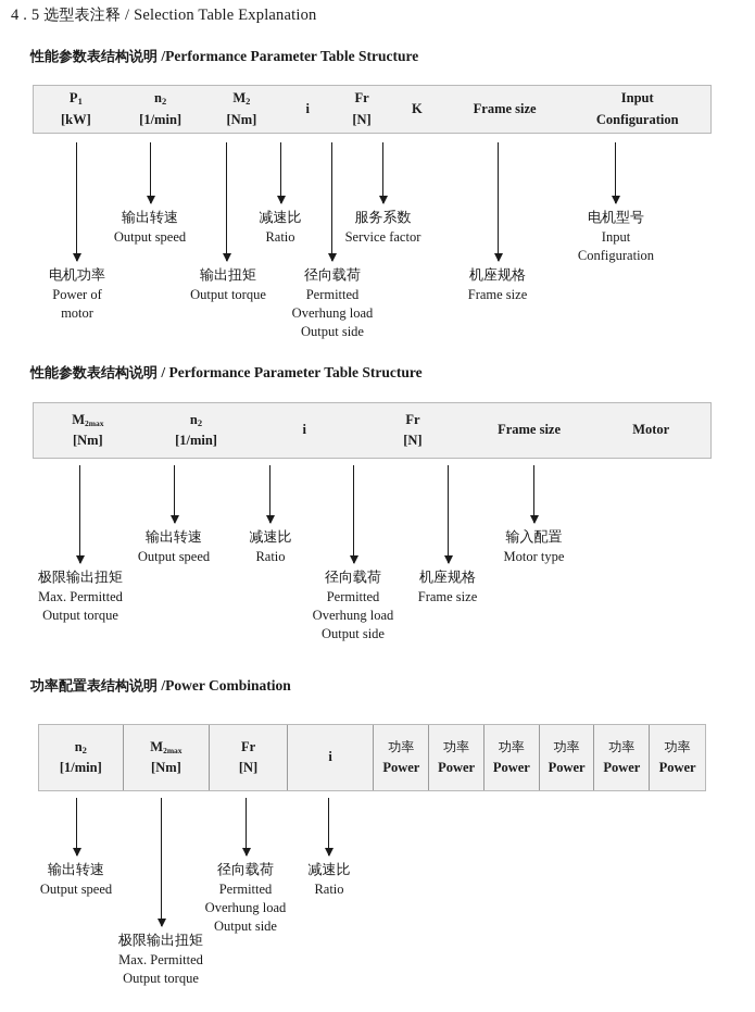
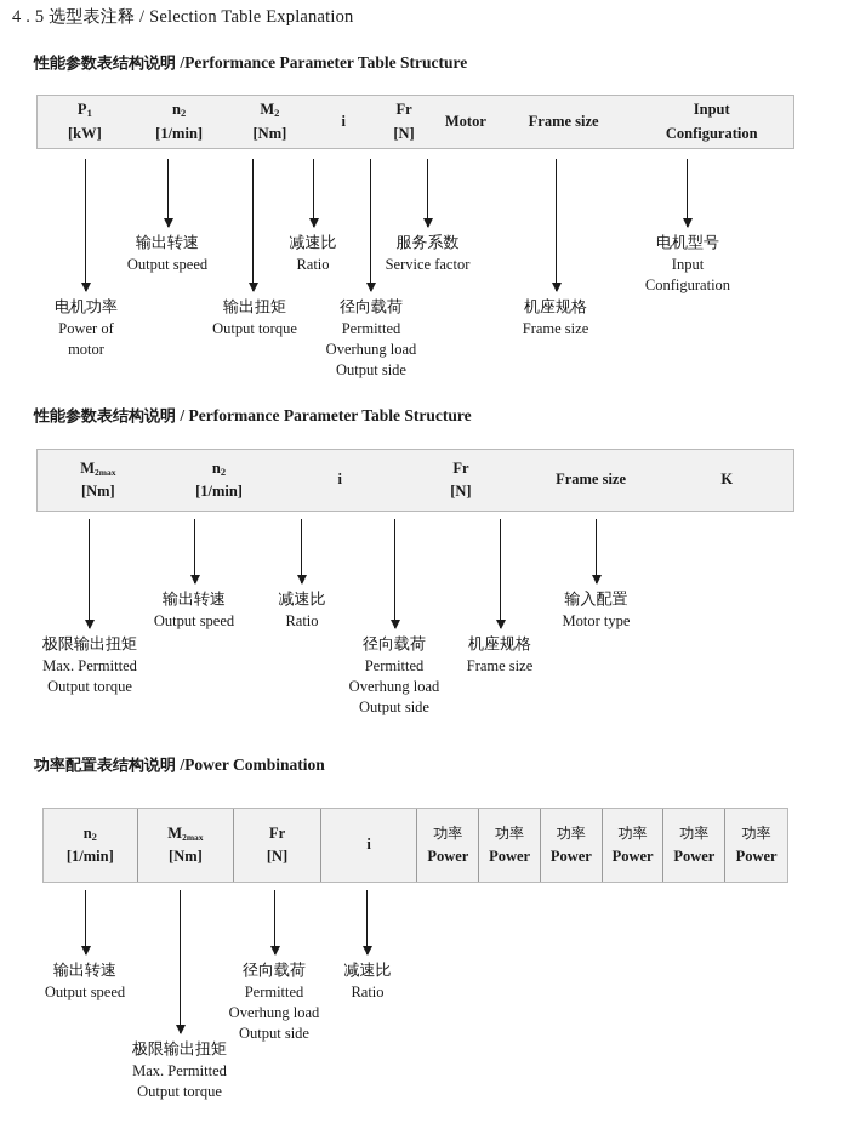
  4 . 5 选型表注释 / Selection Table Explanation
  性能参数表结构说明 /Performance Parameter Table Structure
  P1
  [kW]
  n2
  [1/min]
  M2
  [Nm]
  i
  Fr
  [N]
- K
+ Motor
  Frame size
  Input
  Configuration
  输出转速
  Output speed
  减速比
  Ratio
  服务系数
  Service factor
  电机型号
  Input
  Configuration
  电机功率
  Power of
  motor
  输出扭矩
  Output torque
  径向载荷
  Permitted
  Overhung load
  Output side
  机座规格
  Frame size
  性能参数表结构说明 / Performance Parameter Table Structure
  M2max
  [Nm]
  n2
  [1/min]
  i
  Fr
  [N]
  Frame size
- Motor
+ K
  输出转速
  Output speed
  减速比
  Ratio
  输入配置
  Motor type
  极限输出扭矩
  Max. Permitted
  Output torque
  径向载荷
  Permitted
  Overhung load
  Output side
  机座规格
  Frame size
  功率配置表结构说明 /Power Combination
  n2
  [1/min]
  M2max
  [Nm]
  Fr
  [N]
  i
  功率
  Power
  功率
  Power
  功率
  Power
  功率
  Power
  功率
  Power
  功率
  Power
  输出转速
  Output speed
  径向载荷
  Permitted
  Overhung load
  Output side
  减速比
  Ratio
  极限输出扭矩
  Max. Permitted
  Output torque
